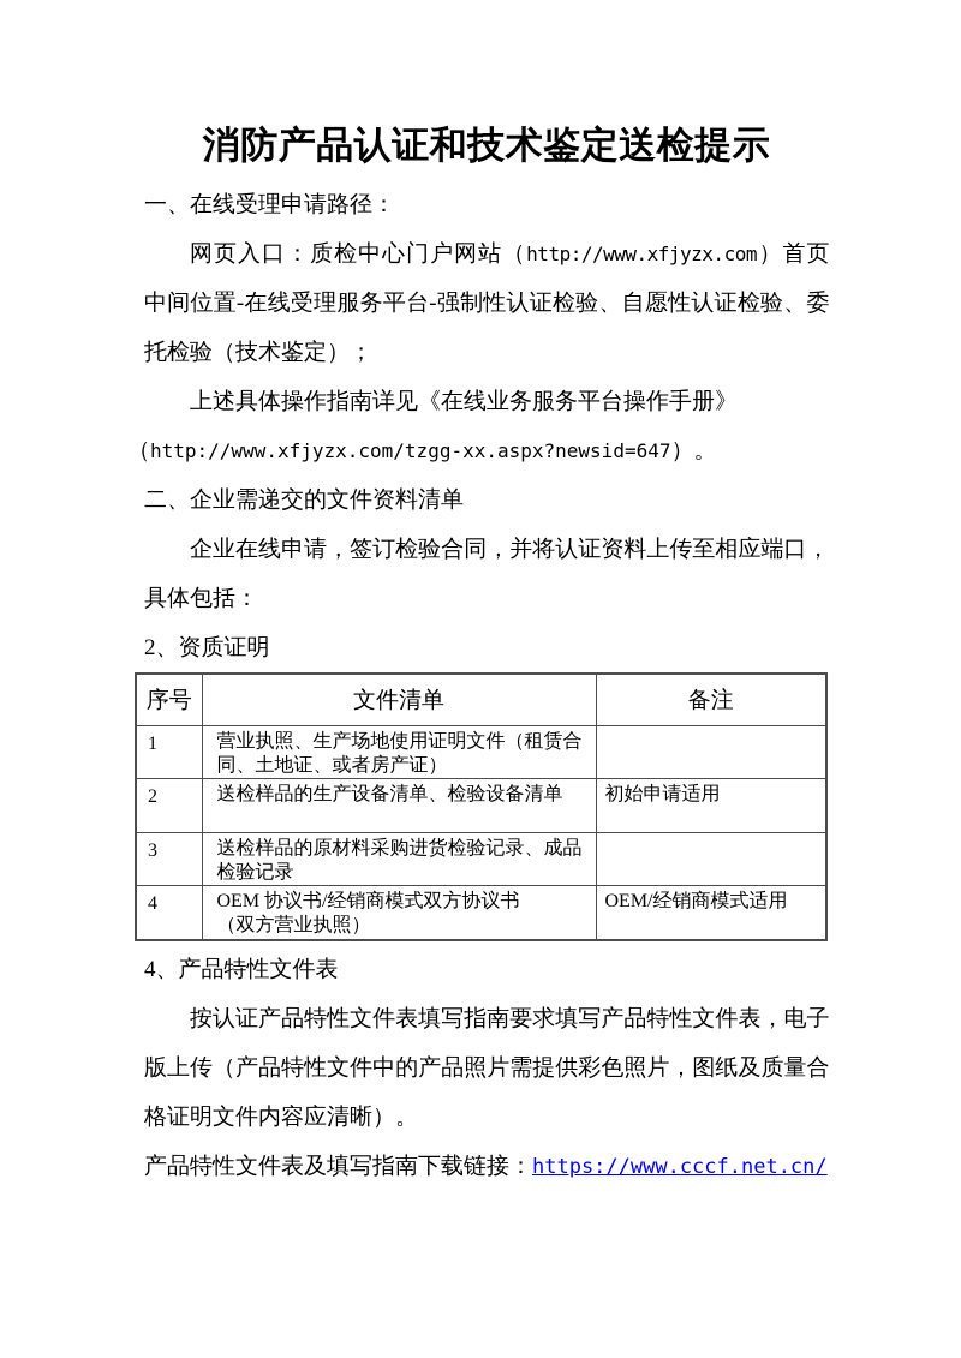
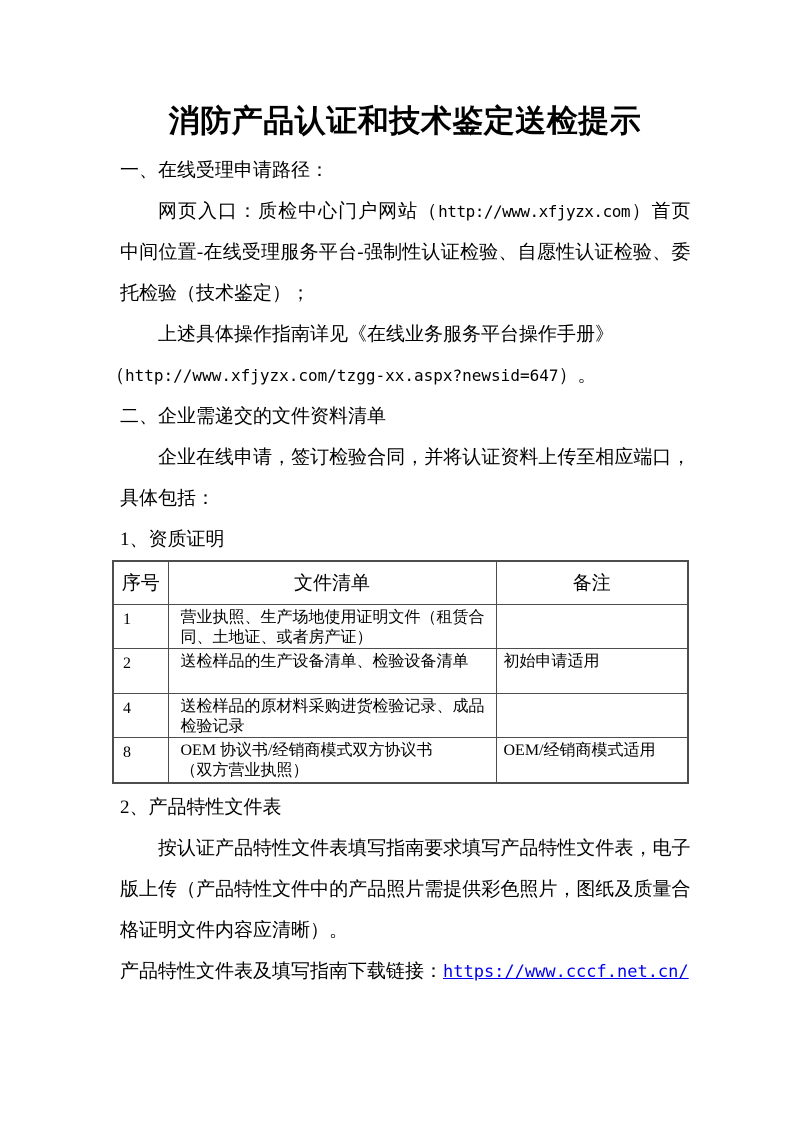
  消防产品认证和技术鉴定送检提示
  一、在线受理申请路径：
  网页入口：质检中心门户网站（http://www.xfjyzx.com）首页
  中间位置-在线受理服务平台-强制性认证检验、自愿性认证检验、委
  托检验（技术鉴定）；
  上述具体操作指南详见《在线业务服务平台操作手册》
  （http://www.xfjyzx.com/tzgg-xx.aspx?newsid=647）。
  二、企业需递交的文件资料清单
  企业在线申请，签订检验合同，并将认证资料上传至相应端口，
  具体包括：
- 2、资质证明
+ 1、资质证明
  序号	文件清单	备注
  1	营业执照、生产场地使用证明文件（租赁合同、土地证、或者房产证）
  2	送检样品的生产设备清单、检验设备清单	初始申请适用
- 3	送检样品的原材料采购进货检验记录、成品检验记录
+ 4	送检样品的原材料采购进货检验记录、成品检验记录
- 4	OEM 协议书/经销商模式双方协议书（双方营业执照）	OEM/经销商模式适用
+ 8	OEM 协议书/经销商模式双方协议书（双方营业执照）	OEM/经销商模式适用
- 4、产品特性文件表
+ 2、产品特性文件表
  按认证产品特性文件表填写指南要求填写产品特性文件表，电子
  版上传（产品特性文件中的产品照片需提供彩色照片，图纸及质量合
  格证明文件内容应清晰）。
  产品特性文件表及填写指南下载链接：https://www.cccf.net.cn/
